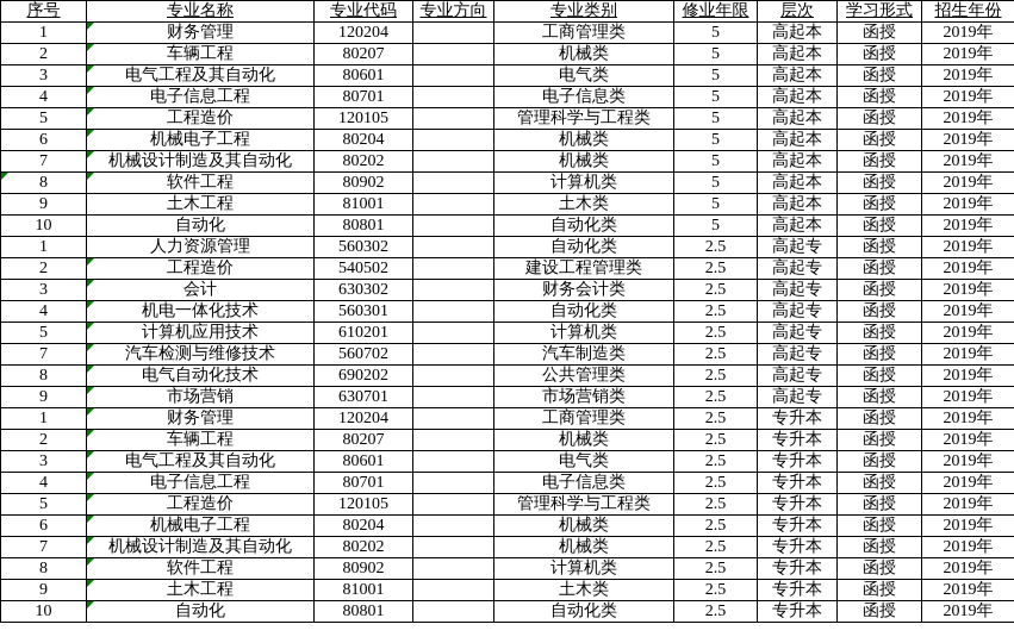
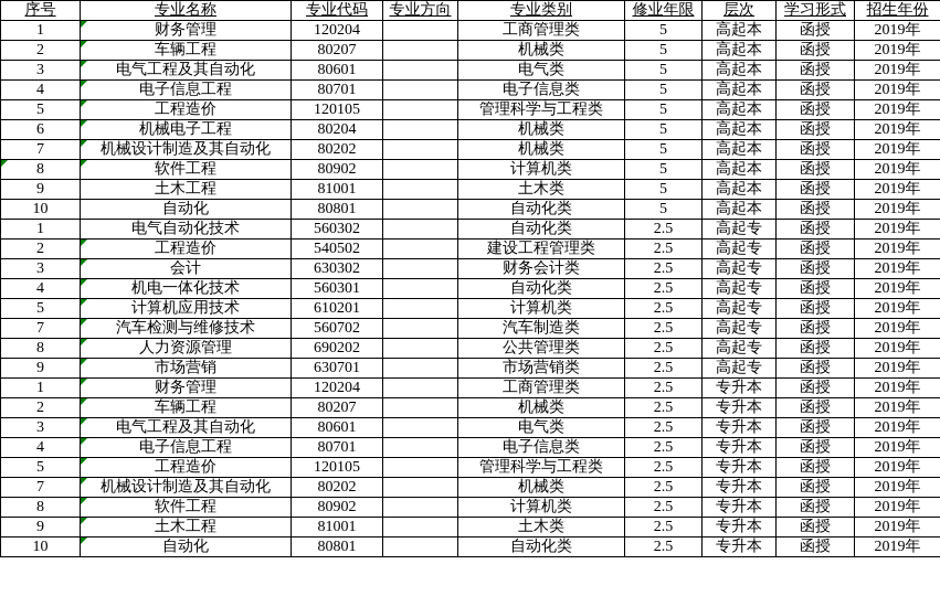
  序号	专业名称	专业代码	专业方向	专业类别	修业年限	层次	学习形式	招生年份
  1	财务管理	120204		工商管理类	5	高起本	函授	2019年
  2	车辆工程	80207		机械类	5	高起本	函授	2019年
  3	电气工程及其自动化	80601		电气类	5	高起本	函授	2019年
  4	电子信息工程	80701		电子信息类	5	高起本	函授	2019年
  5	工程造价	120105		管理科学与工程类	5	高起本	函授	2019年
  6	机械电子工程	80204		机械类	5	高起本	函授	2019年
  7	机械设计制造及其自动化	80202		机械类	5	高起本	函授	2019年
  8	软件工程	80902		计算机类	5	高起本	函授	2019年
  9	土木工程	81001		土木类	5	高起本	函授	2019年
  10	自动化	80801		自动化类	5	高起本	函授	2019年
- 1	人力资源管理	560302		自动化类	2.5	高起专	函授	2019年
+ 1	电气自动化技术	560302		自动化类	2.5	高起专	函授	2019年
  2	工程造价	540502		建设工程管理类	2.5	高起专	函授	2019年
  3	会计	630302		财务会计类	2.5	高起专	函授	2019年
  4	机电一体化技术	560301		自动化类	2.5	高起专	函授	2019年
  5	计算机应用技术	610201		计算机类	2.5	高起专	函授	2019年
  7	汽车检测与维修技术	560702		汽车制造类	2.5	高起专	函授	2019年
- 8	电气自动化技术	690202		公共管理类	2.5	高起专	函授	2019年
+ 8	人力资源管理	690202		公共管理类	2.5	高起专	函授	2019年
  9	市场营销	630701		市场营销类	2.5	高起专	函授	2019年
  1	财务管理	120204		工商管理类	2.5	专升本	函授	2019年
  2	车辆工程	80207		机械类	2.5	专升本	函授	2019年
  3	电气工程及其自动化	80601		电气类	2.5	专升本	函授	2019年
  4	电子信息工程	80701		电子信息类	2.5	专升本	函授	2019年
  5	工程造价	120105		管理科学与工程类	2.5	专升本	函授	2019年
- 6	机械电子工程	80204		机械类	2.5	专升本	函授	2019年
  7	机械设计制造及其自动化	80202		机械类	2.5	专升本	函授	2019年
  8	软件工程	80902		计算机类	2.5	专升本	函授	2019年
  9	土木工程	81001		土木类	2.5	专升本	函授	2019年
  10	自动化	80801		自动化类	2.5	专升本	函授	2019年
